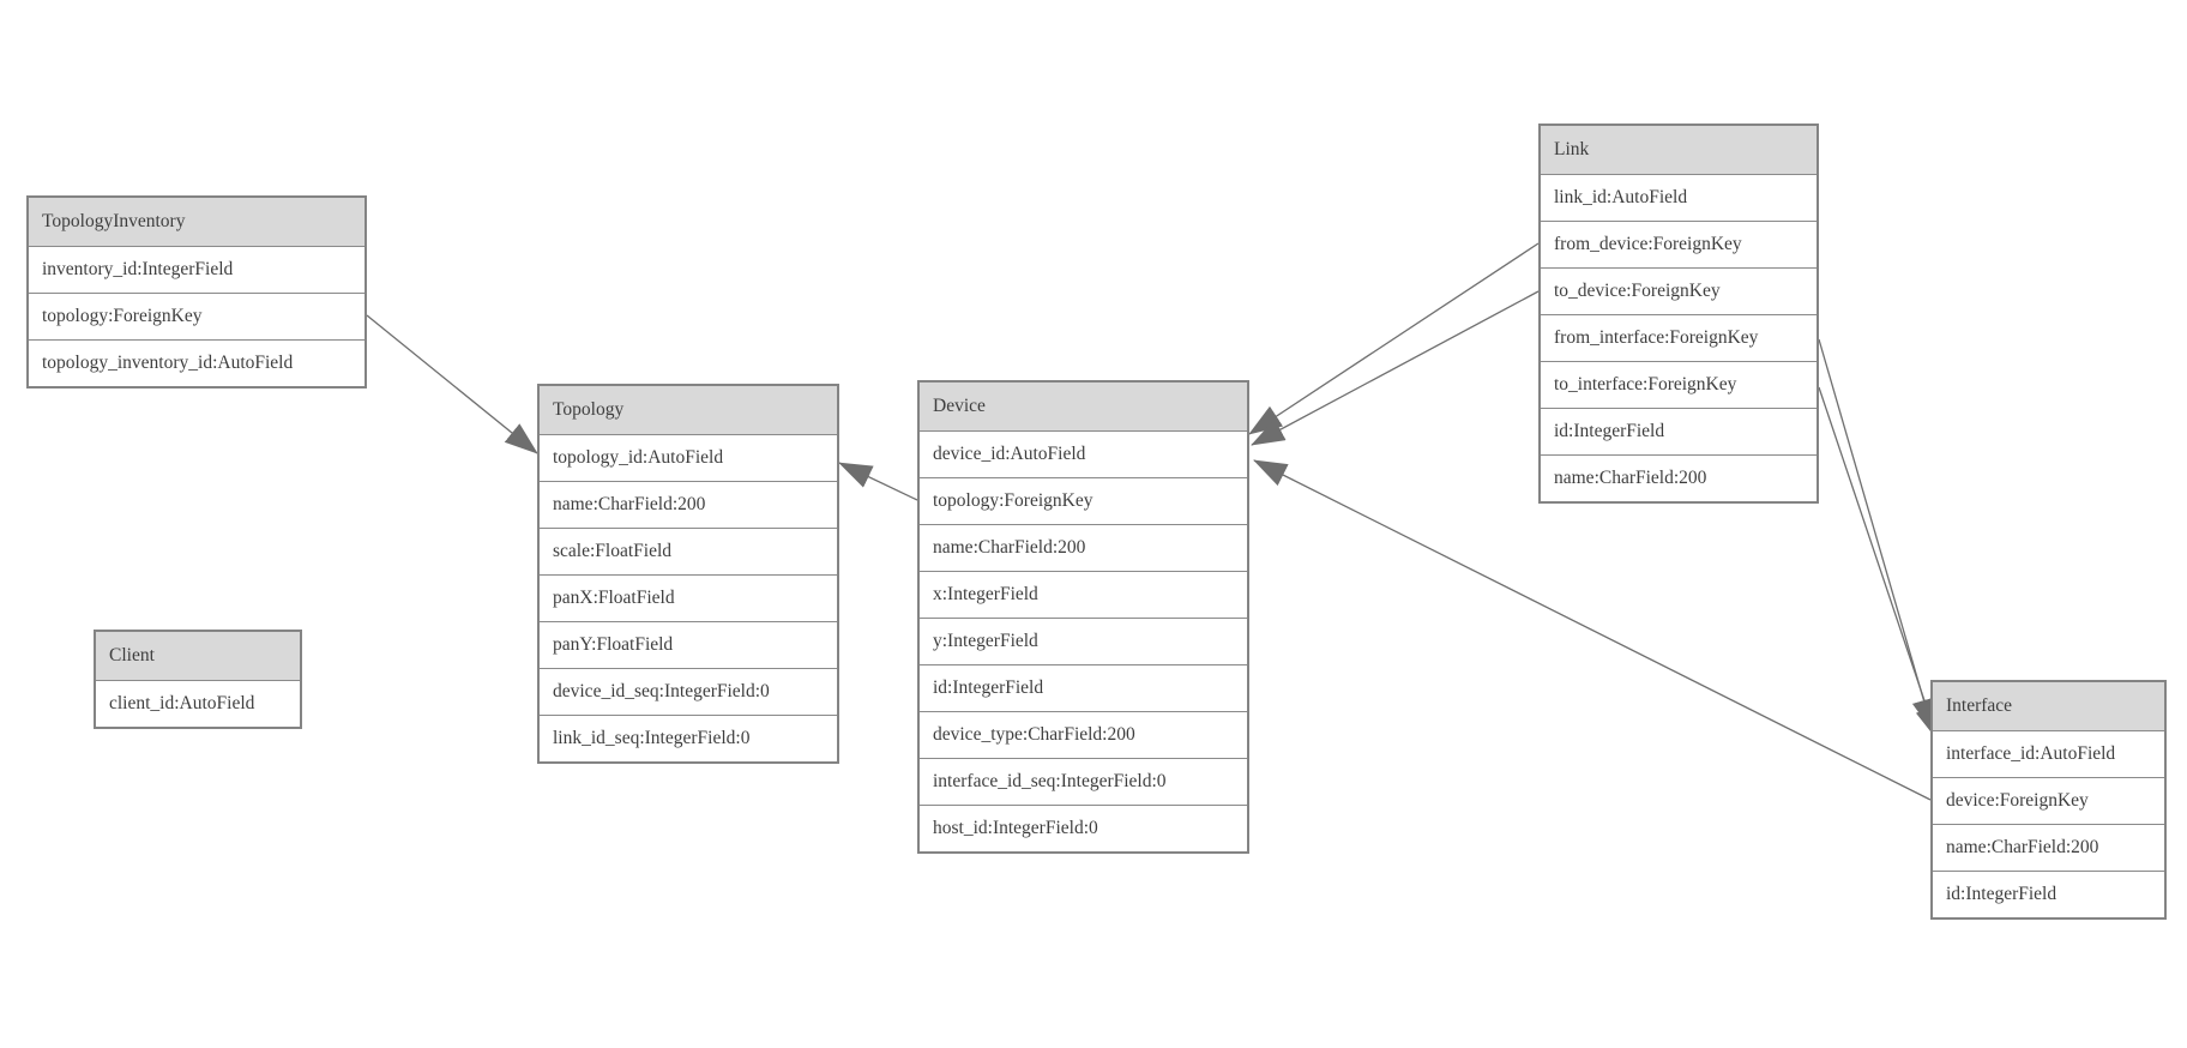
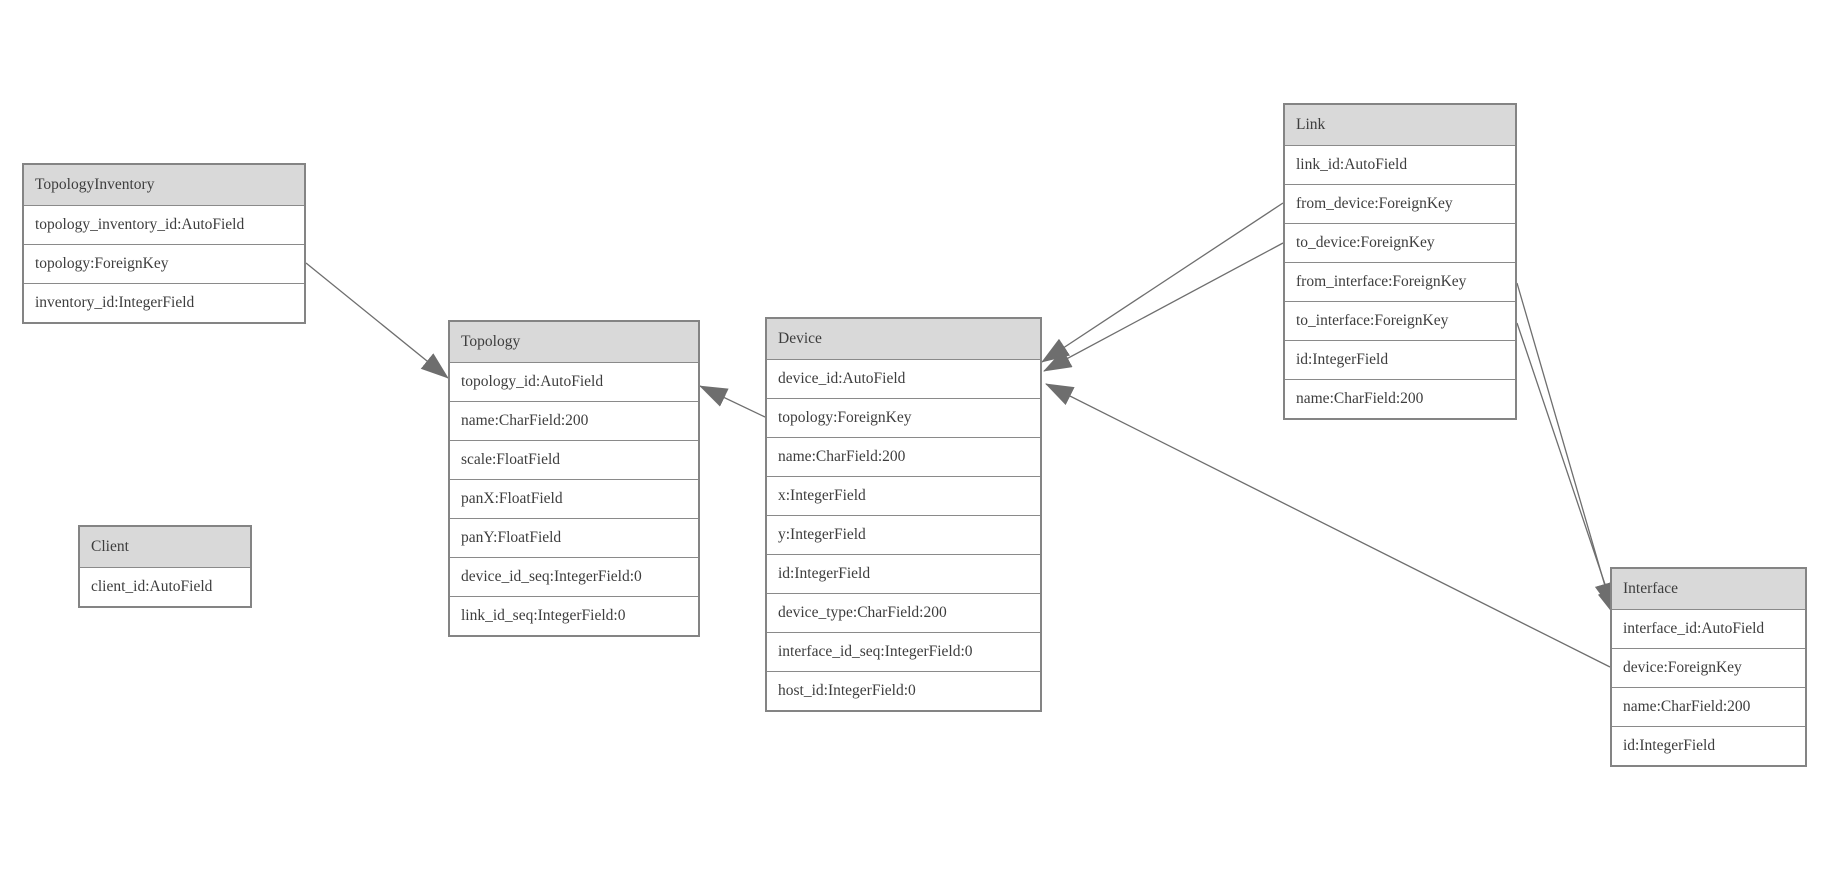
  TopologyInventory
- inventory_id:IntegerField
+ topology_inventory_id:AutoField
  topology:ForeignKey
- topology_inventory_id:AutoField
+ inventory_id:IntegerField
  Topology
  topology_id:AutoField
  name:CharField:200
  scale:FloatField
  panX:FloatField
  panY:FloatField
  device_id_seq:IntegerField:0
  link_id_seq:IntegerField:0
  Client
  client_id:AutoField
  Device
  device_id:AutoField
  topology:ForeignKey
  name:CharField:200
  x:IntegerField
  y:IntegerField
  id:IntegerField
  device_type:CharField:200
  interface_id_seq:IntegerField:0
  host_id:IntegerField:0
  Link
  link_id:AutoField
  from_device:ForeignKey
  to_device:ForeignKey
  from_interface:ForeignKey
  to_interface:ForeignKey
  id:IntegerField
  name:CharField:200
  Interface
  interface_id:AutoField
  device:ForeignKey
  name:CharField:200
  id:IntegerField
